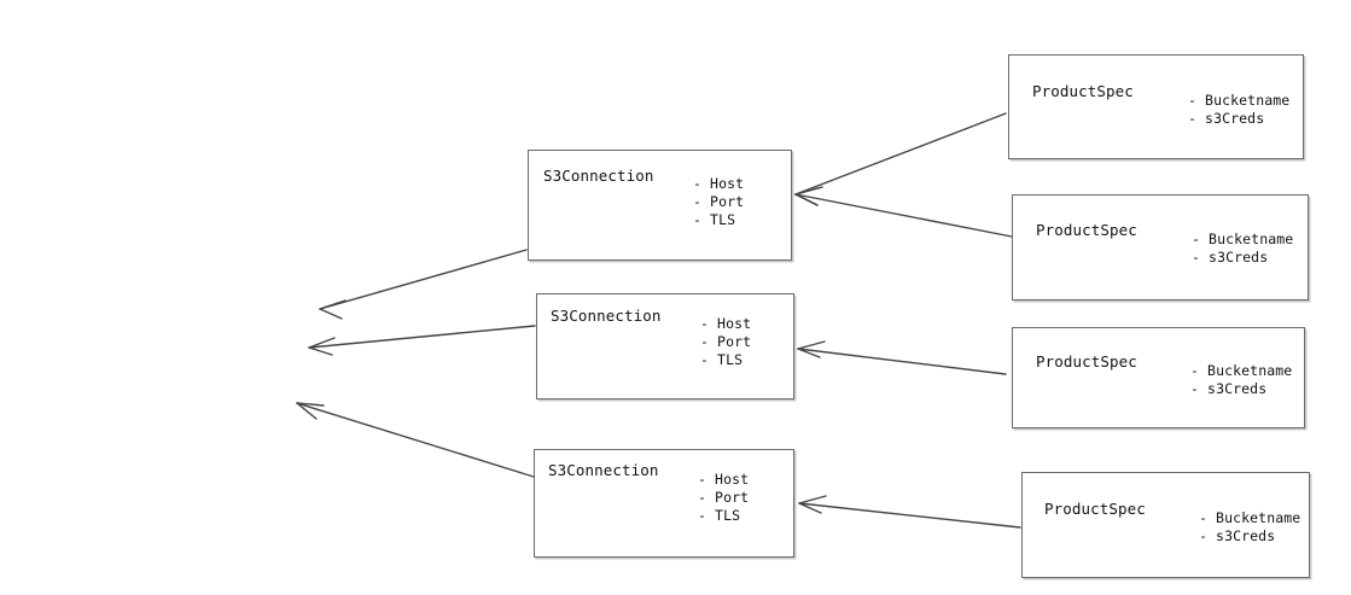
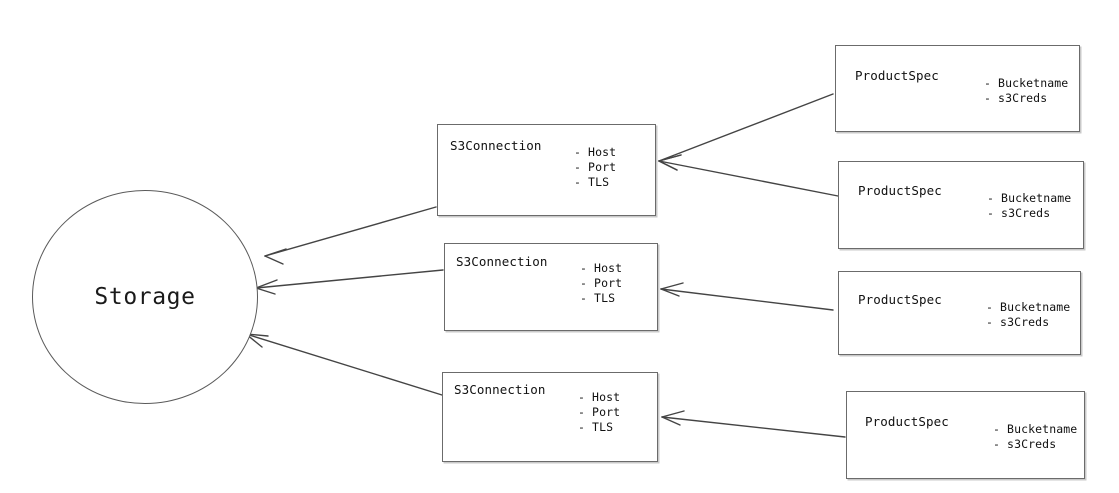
+ Storage
  S3Connection
  - Host
  - Port
  - TLS
  S3Connection
  - Host
  - Port
  - TLS
  S3Connection
  - Host
  - Port
  - TLS
  ProductSpec
  - Bucketname
  - s3Creds
  ProductSpec
  - Bucketname
  - s3Creds
  ProductSpec
  - Bucketname
  - s3Creds
  ProductSpec
  - Bucketname
  - s3Creds
